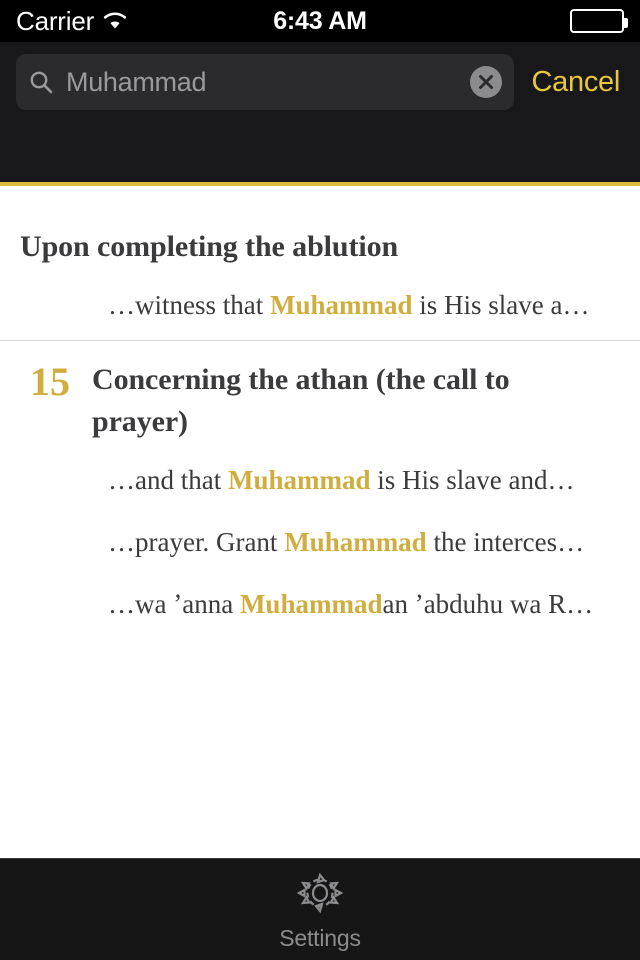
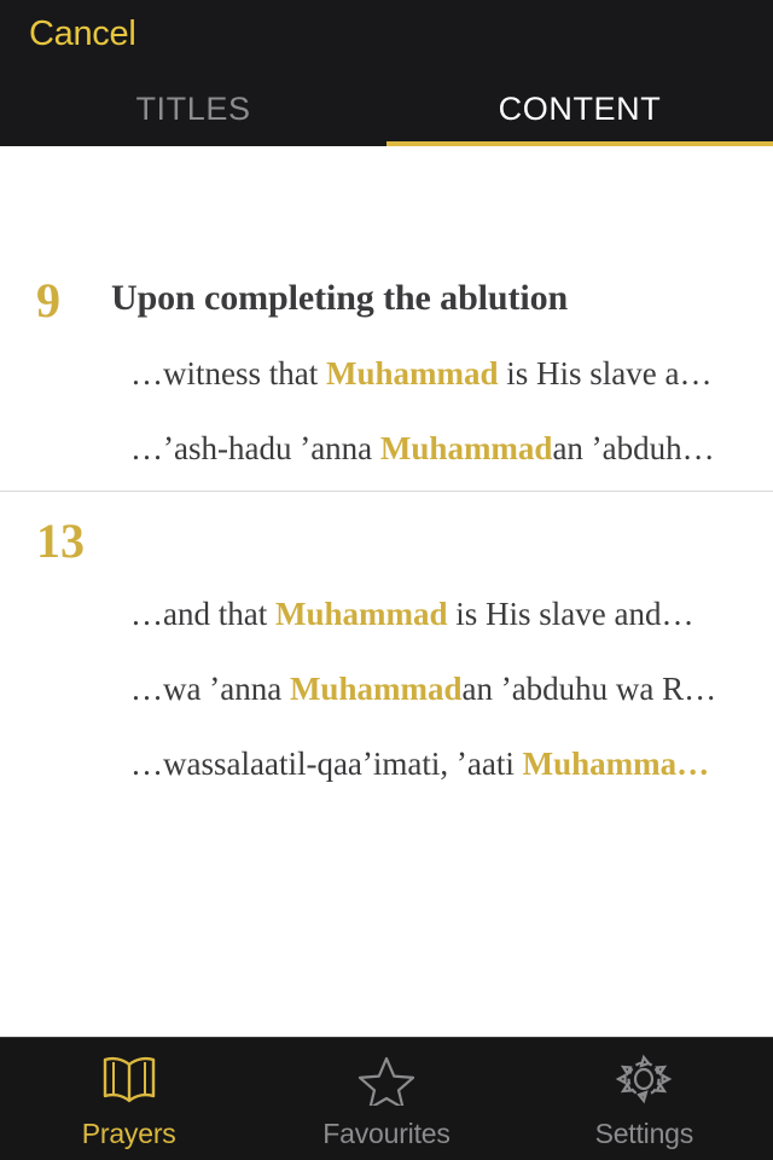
- Carrier
- 6:43 AM
- Muhammad
  Cancel
+ TITLES
+ CONTENT
+ 9
  Upon completing the ablution
  …witness that Muhammad is His slave a…
+ …ʼash-hadu ʼanna Muhammadan ʼabduh…
- 15
+ 13
- Concerning the athan (the call to prayer)
  …and that Muhammad is His slave and…
- …prayer. Grant Muhammad the interces…
  …wa ʼanna Muhammadan ʼabduhu wa R…
+ …wassalaatil-qaaʼimati, ʼaati Muhamma…
+ Prayers
+ Favourites
  Settings
